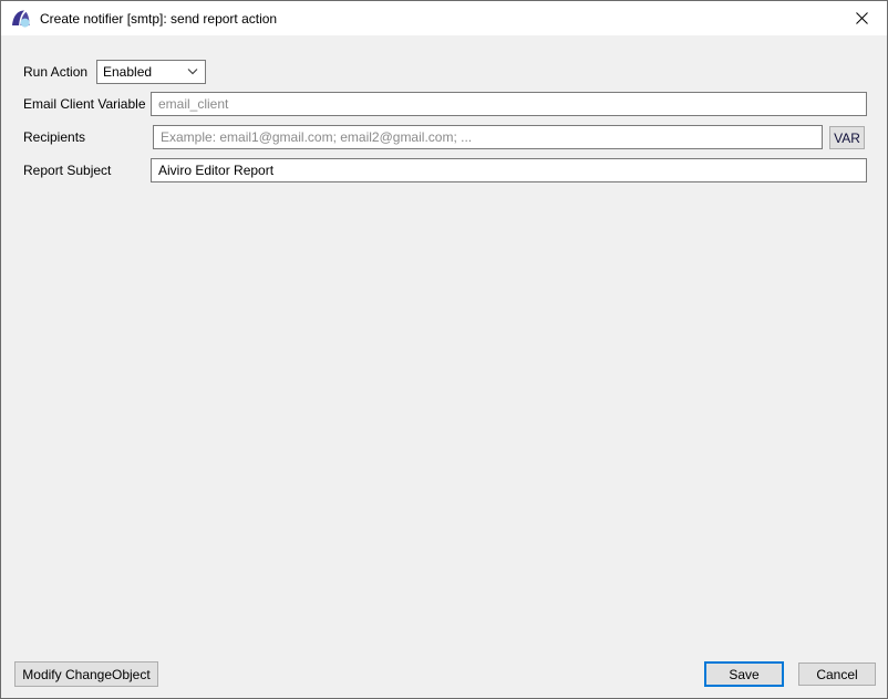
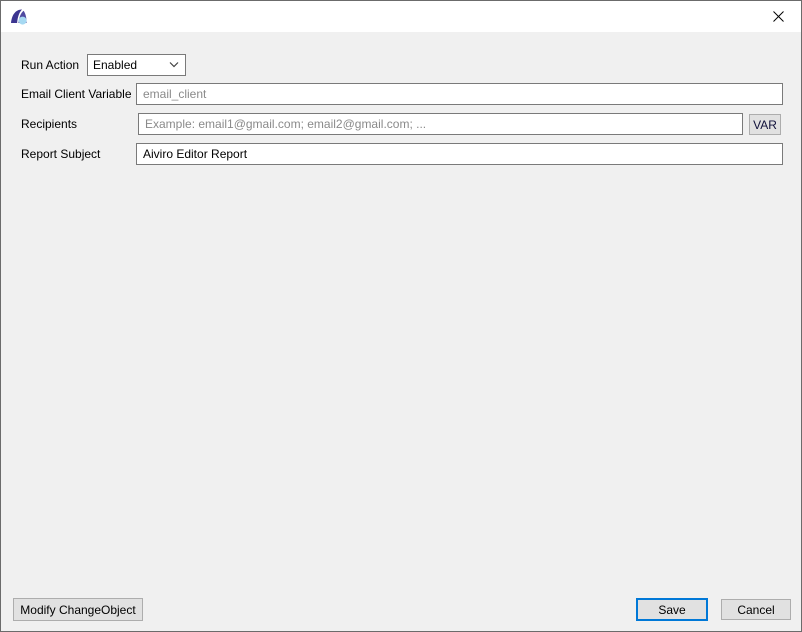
- Create notifier [smtp]: send report action
  Run Action
  Enabled
  Email Client Variable
  email_client
  Recipients
  Example: email1@gmail.com; email2@gmail.com; ...
  VAR
  Report Subject
  Aiviro Editor Report
  Modify ChangeObject
  Save
  Cancel
